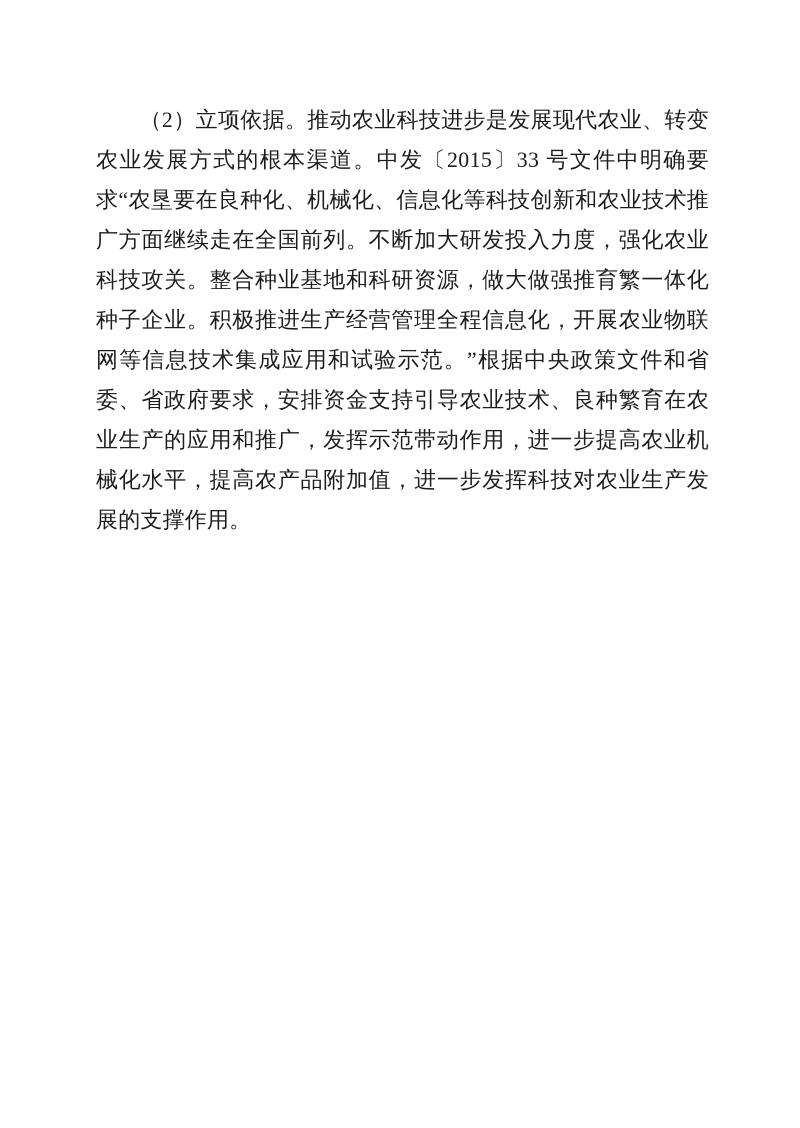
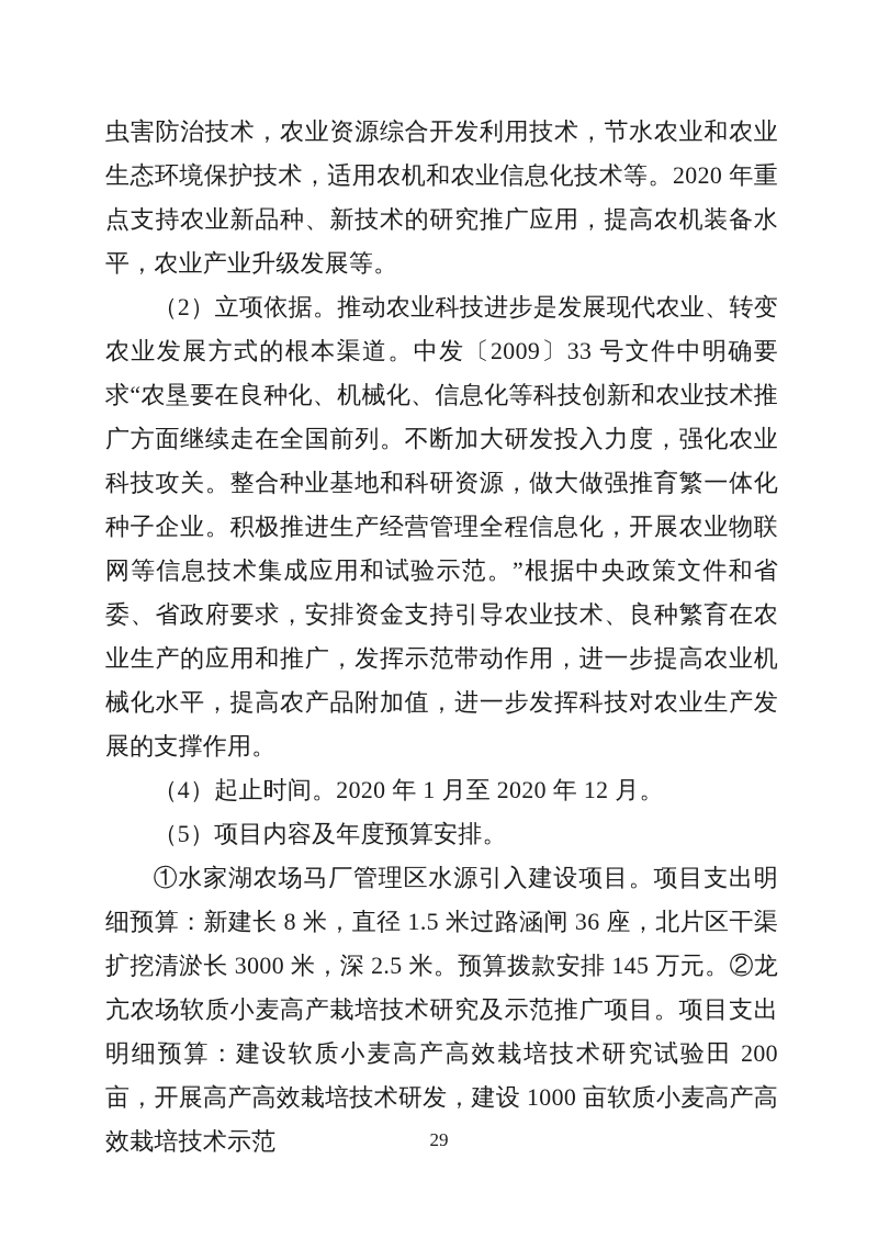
+ 虫害防治技术，农业资源综合开发利用技术，节水农业和农业生态环境保护技术，适用农机和农业信息化技术等。2020 年重点支持农业新品种、新技术的研究推广应用，提高农机装备水平，农业产业升级发展等。
- （2）立项依据。推动农业科技进步是发展现代农业、转变农业发展方式的根本渠道。中发〔2015〕33 号文件中明确要求“农垦要在良种化、机械化、信息化等科技创新和农业技术推广方面继续走在全国前列。不断加大研发投入力度，强化农业科技攻关。整合种业基地和科研资源，做大做强推育繁一体化种子企业。积极推进生产经营管理全程信息化，开展农业物联网等信息技术集成应用和试验示范。”根据中央政策文件和省委、省政府要求，安排资金支持引导农业技术、良种繁育在农业生产的应用和推广，发挥示范带动作用，进一步提高农业机械化水平，提高农产品附加值，进一步发挥科技对农业生产发展的支撑作用。
+ （2）立项依据。推动农业科技进步是发展现代农业、转变农业发展方式的根本渠道。中发〔2009〕33 号文件中明确要求“农垦要在良种化、机械化、信息化等科技创新和农业技术推广方面继续走在全国前列。不断加大研发投入力度，强化农业科技攻关。整合种业基地和科研资源，做大做强推育繁一体化种子企业。积极推进生产经营管理全程信息化，开展农业物联网等信息技术集成应用和试验示范。”根据中央政策文件和省委、省政府要求，安排资金支持引导农业技术、良种繁育在农业生产的应用和推广，发挥示范带动作用，进一步提高农业机械化水平，提高农产品附加值，进一步发挥科技对农业生产发展的支撑作用。
+ （4）起止时间。2020 年 1 月至 2020 年 12 月。
+ （5）项目内容及年度预算安排。
+ ①水家湖农场马厂管理区水源引入建设项目。项目支出明细预算：新建长 8 米，直径 1.5 米过路涵闸 36 座，北片区干渠扩挖清淤长 3000 米，深 2.5 米。预算拨款安排 145 万元。②龙亢农场软质小麦高产栽培技术研究及示范推广项目。项目支出明细预算：建设软质小麦高产高效栽培技术研究试验田 200 亩，开展高产高效栽培技术研发，建设 1000 亩软质小麦高产高效栽培技术示范
+ 29
